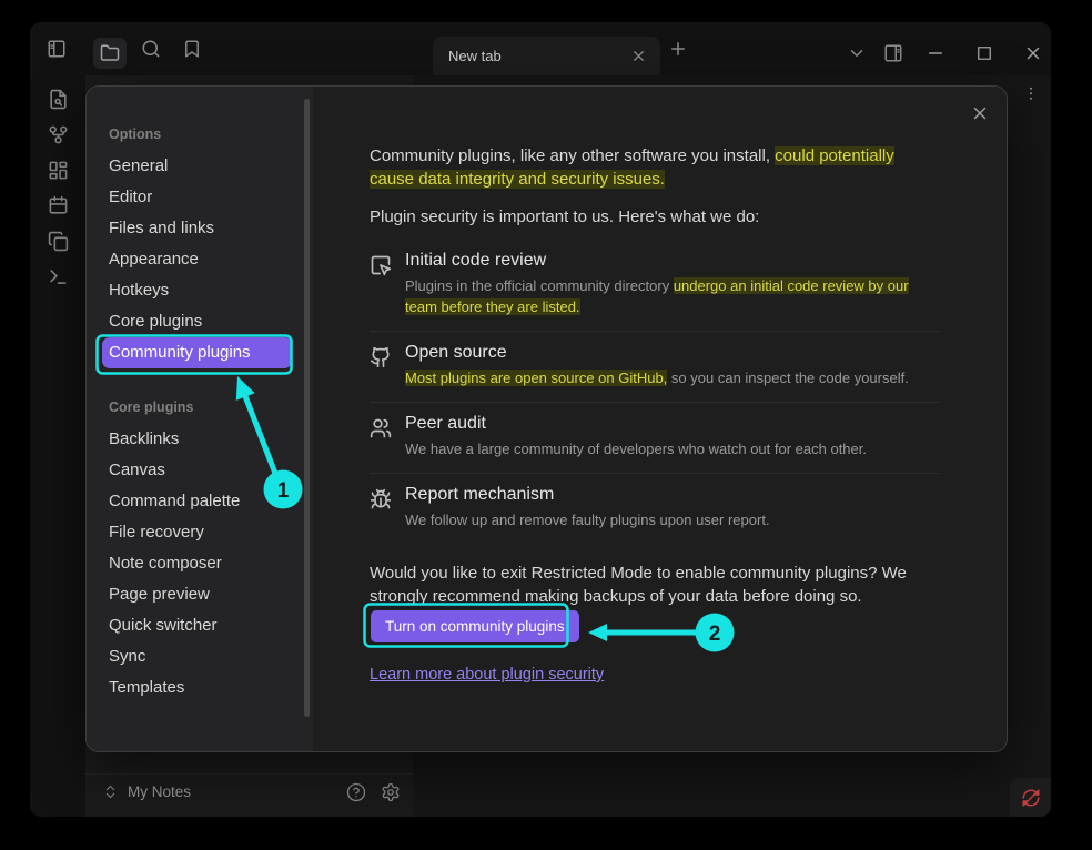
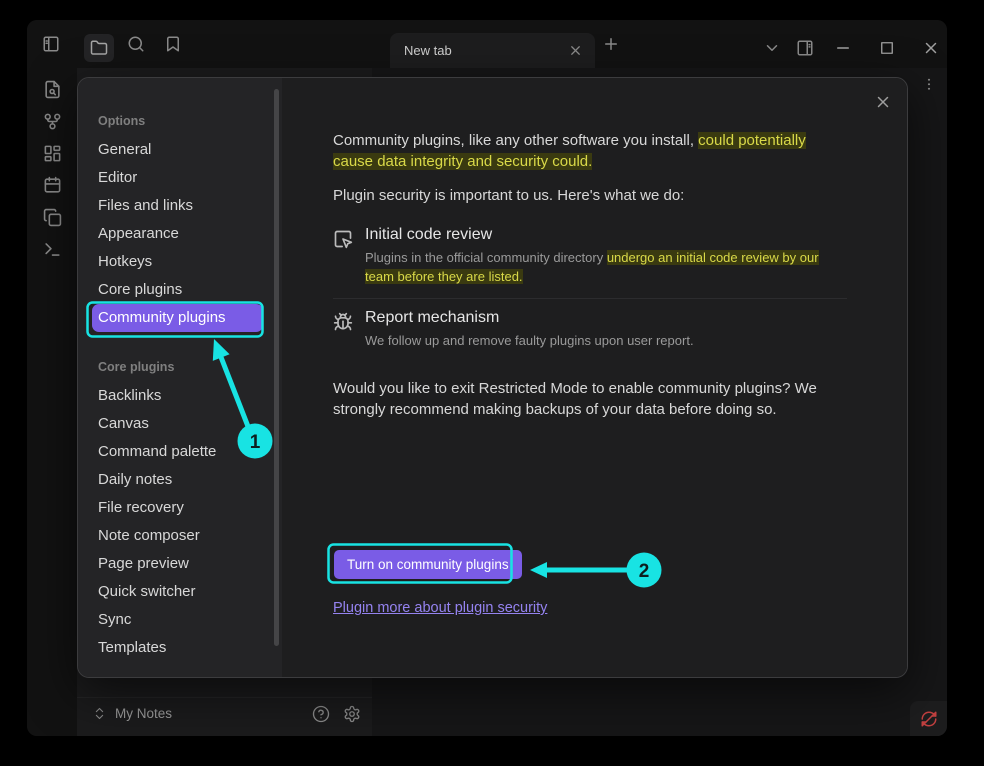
  New tab
  My Notes
  Options
  General
  Editor
  Files and links
  Appearance
  Hotkeys
  Core plugins
  Community plugins
  Core plugins
  Backlinks
  Canvas
  Command palette
+ Daily notes
  File recovery
  Note composer
  Page preview
  Quick switcher
  Sync
  Templates
- Community plugins, like any other software you install, could potentially cause data integrity and security issues.
+ Community plugins, like any other software you install, could potentially cause data integrity and security could.
  Plugin security is important to us. Here's what we do:
  Initial code review
  Plugins in the official community directory undergo an initial code review by our team before they are listed.
- Open source
- Most plugins are open source on GitHub, so you can inspect the code yourself.
- Peer audit
- We have a large community of developers who watch out for each other.
  Report mechanism
  We follow up and remove faulty plugins upon user report.
  Would you like to exit Restricted Mode to enable community plugins? We strongly recommend making backups of your data before doing so.
  Turn on community plugins
- Learn more about plugin security
+ Plugin more about plugin security
  1
  2
